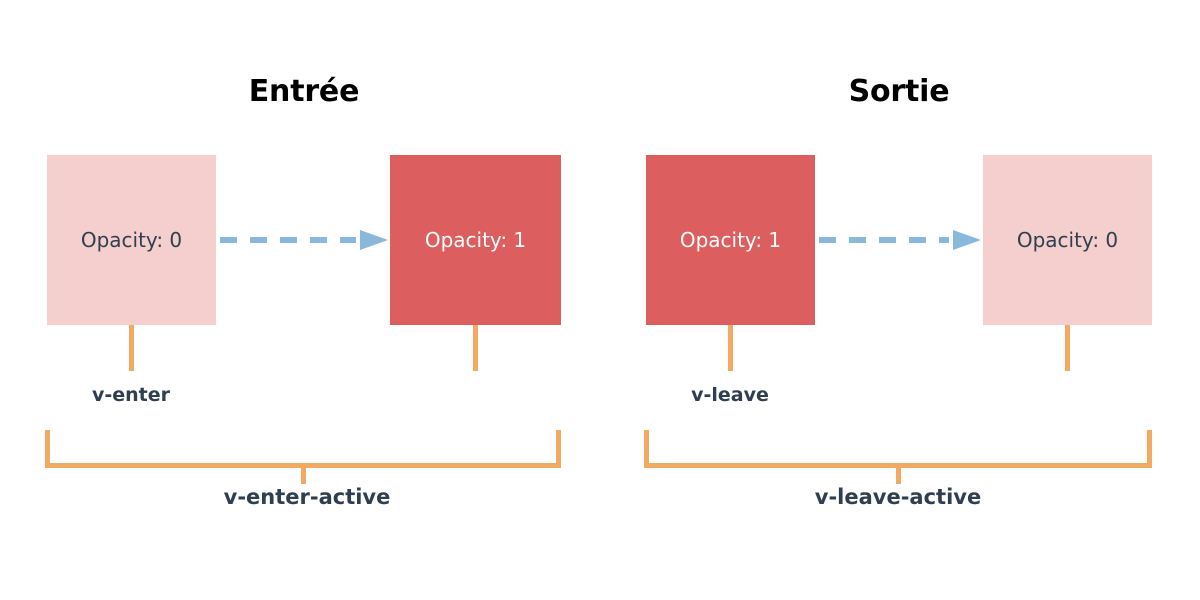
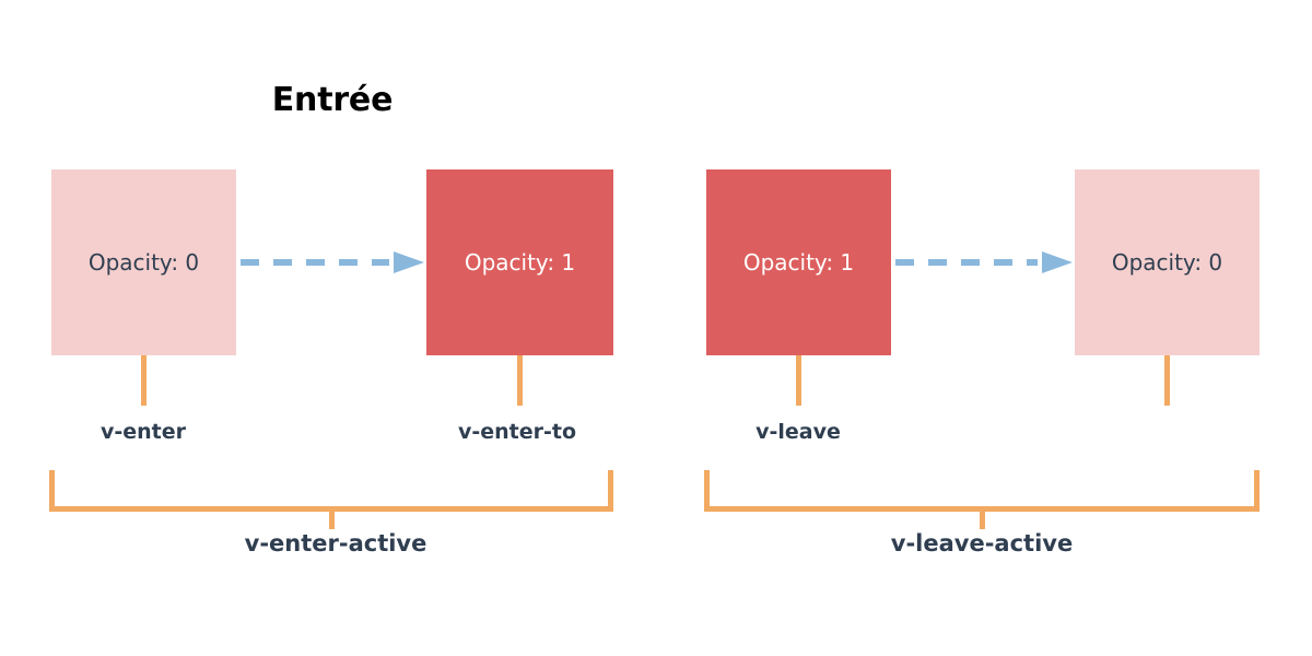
  Entrée
  Opacity: 0
  Opacity: 1
  v-enter
+ v-enter-to
  v-enter-active
- Sortie
  Opacity: 1
  Opacity: 0
  v-leave
  v-leave-active
